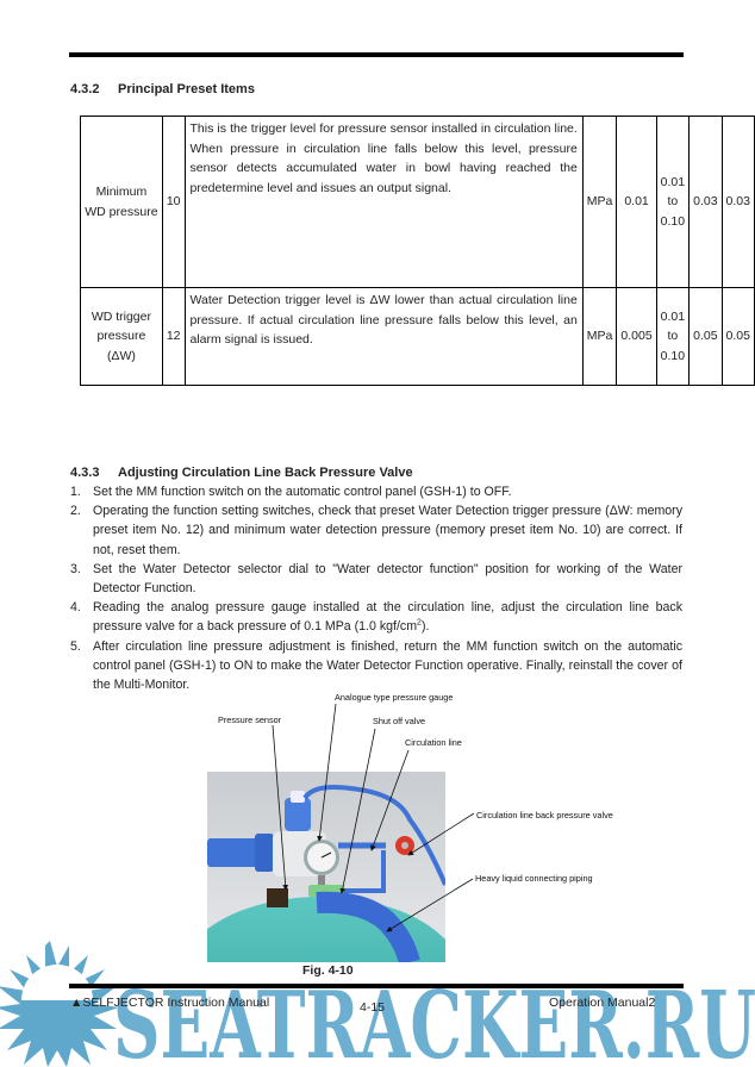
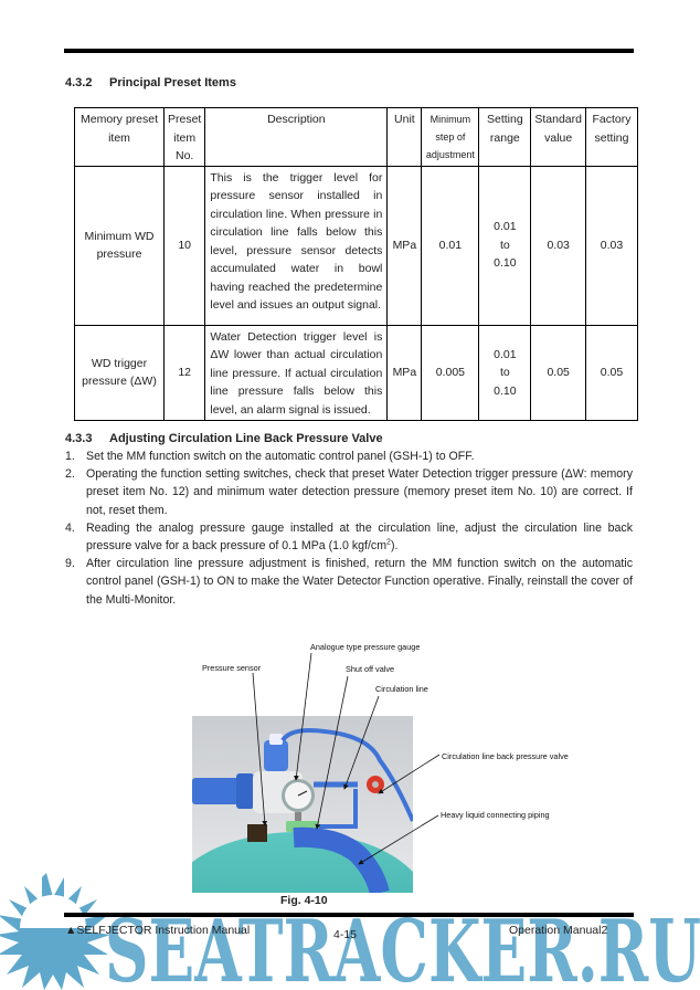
  4.3.2 Principal Preset Items
+ Memory preset item	Preset item No.	Description	Unit	Minimum step of adjustment	Setting range	Standard value	Factory setting
  Minimum WD pressure	10	This is the trigger level for pressure sensor installed in circulation line. When pressure in circulation line falls below this level, pressure sensor detects accumulated water in bowl having reached the predetermine level and issues an output signal.	MPa	0.01	0.01 to 0.10	0.03	0.03
  WD trigger pressure (ΔW)	12	Water Detection trigger level is ΔW lower than actual circulation line pressure. If actual circulation line pressure falls below this level, an alarm signal is issued.	MPa	0.005	0.01 to 0.10	0.05	0.05
  4.3.3 Adjusting Circulation Line Back Pressure Valve
  1.
  Set the MM function switch on the automatic control panel (GSH-1) to OFF.
  2.
  Operating the function setting switches, check that preset Water Detection trigger pressure (ΔW: memory preset item No. 12) and minimum water detection pressure (memory preset item No. 10) are correct. If not, reset them.
- 3.
- Set the Water Detector selector dial to "Water detector function" position for working of the Water Detector Function.
  4.
  Reading the analog pressure gauge installed at the circulation line, adjust the circulation line back pressure valve for a back pressure of 0.1 MPa (1.0 kgf/cm ).
- 5.
+ 9.
  After circulation line pressure adjustment is finished, return the MM function switch on the automatic control panel (GSH-1) to ON to make the Water Detector Function operative. Finally, reinstall the cover of the Multi-Monitor.
  Analogue type pressure gauge
  Pressure sensor
  Shut off valve
  Circulation line
  Circulation line back pressure valve
  Heavy liquid connecting piping
  Fig. 4-10
  SEATRACKER.RU
  ▲SELFJECTOR Instruction Manual
  4-15
  Operation Manual2
